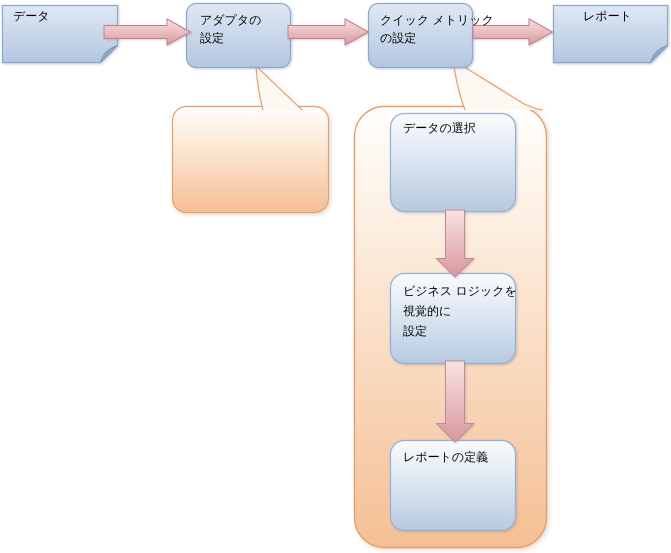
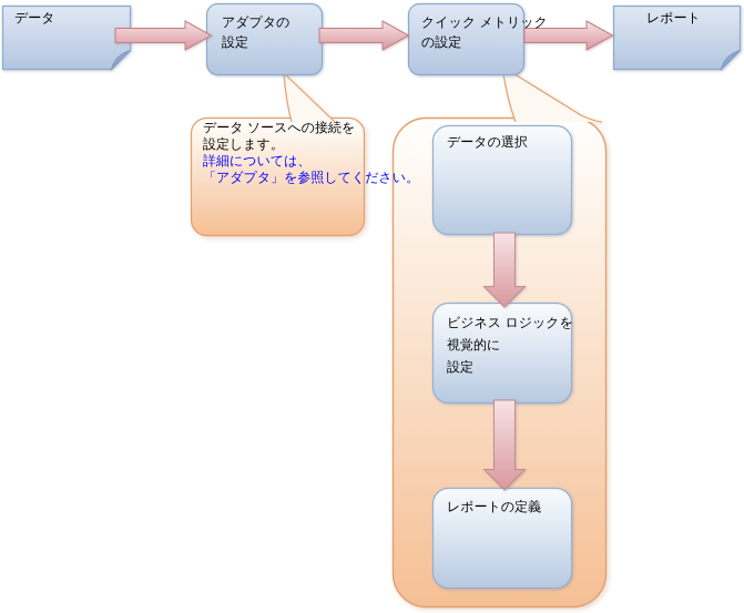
  データ
  アダプタの
  設定
  クイック メトリック
  の設定
  レポート
+ データ ソースへの接続を
+ 設定します。
+ 詳細については、
+ 「アダプタ」を参照してください。
  データの選択
  ビジネス ロジックを
  視覚的に
  設定
  レポートの定義
